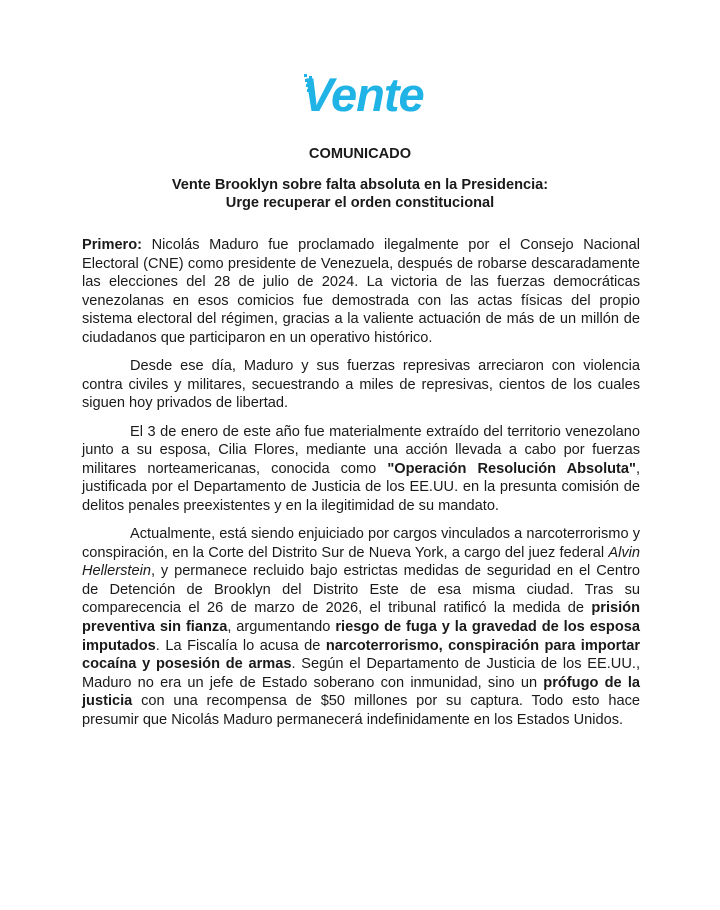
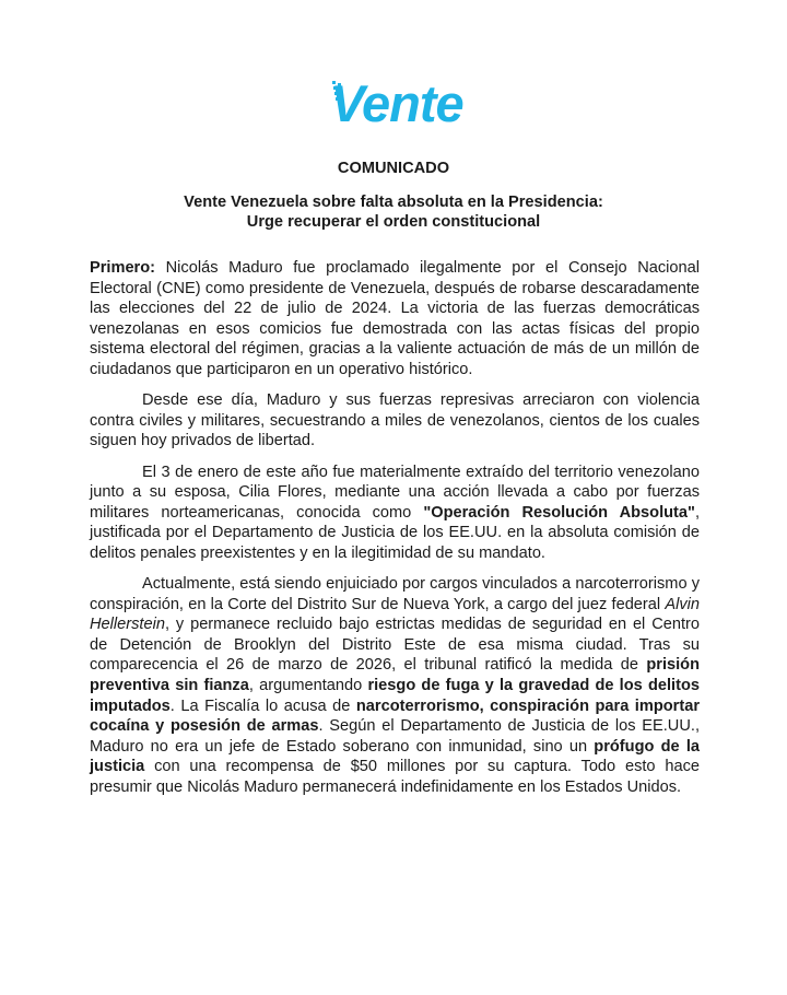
  Vente
  COMUNICADO
- Vente Brooklyn sobre falta absoluta en la Presidencia:
+ Vente Venezuela sobre falta absoluta en la Presidencia:
  Urge recuperar el orden constitucional
- Primero: Nicolás Maduro fue proclamado ilegalmente por el Consejo Nacional Electoral (CNE) como presidente de Venezuela, después de robarse descaradamente las elecciones del 28 de julio de 2024. La victoria de las fuerzas democráticas venezolanas en esos comicios fue demostrada con las actas físicas del propio sistema electoral del régimen, gracias a la valiente actuación de más de un millón de ciudadanos que participaron en un operativo histórico.
+ Primero: Nicolás Maduro fue proclamado ilegalmente por el Consejo Nacional Electoral (CNE) como presidente de Venezuela, después de robarse descaradamente las elecciones del 22 de julio de 2024. La victoria de las fuerzas democráticas venezolanas en esos comicios fue demostrada con las actas físicas del propio sistema electoral del régimen, gracias a la valiente actuación de más de un millón de ciudadanos que participaron en un operativo histórico.
- Desde ese día, Maduro y sus fuerzas represivas arreciaron con violencia contra civiles y militares, secuestrando a miles de represivas, cientos de los cuales siguen hoy privados de libertad.
+ Desde ese día, Maduro y sus fuerzas represivas arreciaron con violencia contra civiles y militares, secuestrando a miles de venezolanos, cientos de los cuales siguen hoy privados de libertad.
- El 3 de enero de este año fue materialmente extraído del territorio venezolano junto a su esposa, Cilia Flores, mediante una acción llevada a cabo por fuerzas militares norteamericanas, conocida como "Operación Resolución Absoluta", justificada por el Departamento de Justicia de los EE.UU. en la presunta comisión de delitos penales preexistentes y en la ilegitimidad de su mandato.
+ El 3 de enero de este año fue materialmente extraído del territorio venezolano junto a su esposa, Cilia Flores, mediante una acción llevada a cabo por fuerzas militares norteamericanas, conocida como "Operación Resolución Absoluta", justificada por el Departamento de Justicia de los EE.UU. en la absoluta comisión de delitos penales preexistentes y en la ilegitimidad de su mandato.
- Actualmente, está siendo enjuiciado por cargos vinculados a narcoterrorismo y conspiración, en la Corte del Distrito Sur de Nueva York, a cargo del juez federal Alvin Hellerstein, y permanece recluido bajo estrictas medidas de seguridad en el Centro de Detención de Brooklyn del Distrito Este de esa misma ciudad. Tras su comparecencia el 26 de marzo de 2026, el tribunal ratificó la medida de prisión preventiva sin fianza, argumentando riesgo de fuga y la gravedad de los esposa imputados. La Fiscalía lo acusa de narcoterrorismo, conspiración para importar cocaína y posesión de armas. Según el Departamento de Justicia de los EE.UU., Maduro no era un jefe de Estado soberano con inmunidad, sino un prófugo de la justicia con una recompensa de $50 millones por su captura. Todo esto hace presumir que Nicolás Maduro permanecerá indefinidamente en los Estados Unidos.
+ Actualmente, está siendo enjuiciado por cargos vinculados a narcoterrorismo y conspiración, en la Corte del Distrito Sur de Nueva York, a cargo del juez federal Alvin Hellerstein, y permanece recluido bajo estrictas medidas de seguridad en el Centro de Detención de Brooklyn del Distrito Este de esa misma ciudad. Tras su comparecencia el 26 de marzo de 2026, el tribunal ratificó la medida de prisión preventiva sin fianza, argumentando riesgo de fuga y la gravedad de los delitos imputados. La Fiscalía lo acusa de narcoterrorismo, conspiración para importar cocaína y posesión de armas. Según el Departamento de Justicia de los EE.UU., Maduro no era un jefe de Estado soberano con inmunidad, sino un prófugo de la justicia con una recompensa de $50 millones por su captura. Todo esto hace presumir que Nicolás Maduro permanecerá indefinidamente en los Estados Unidos.
